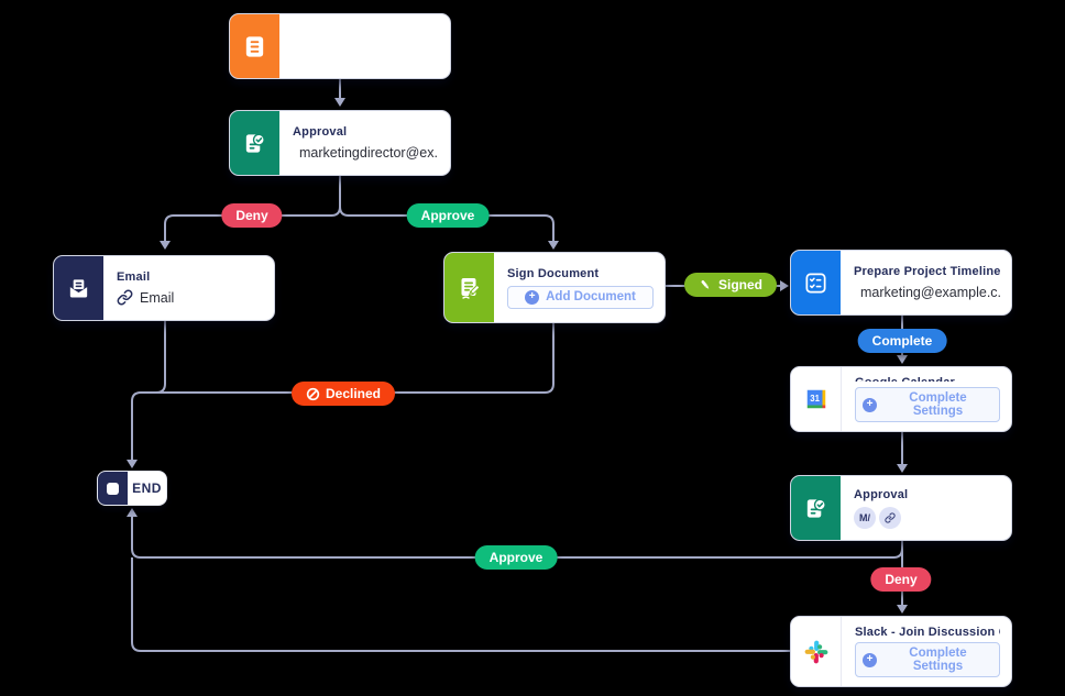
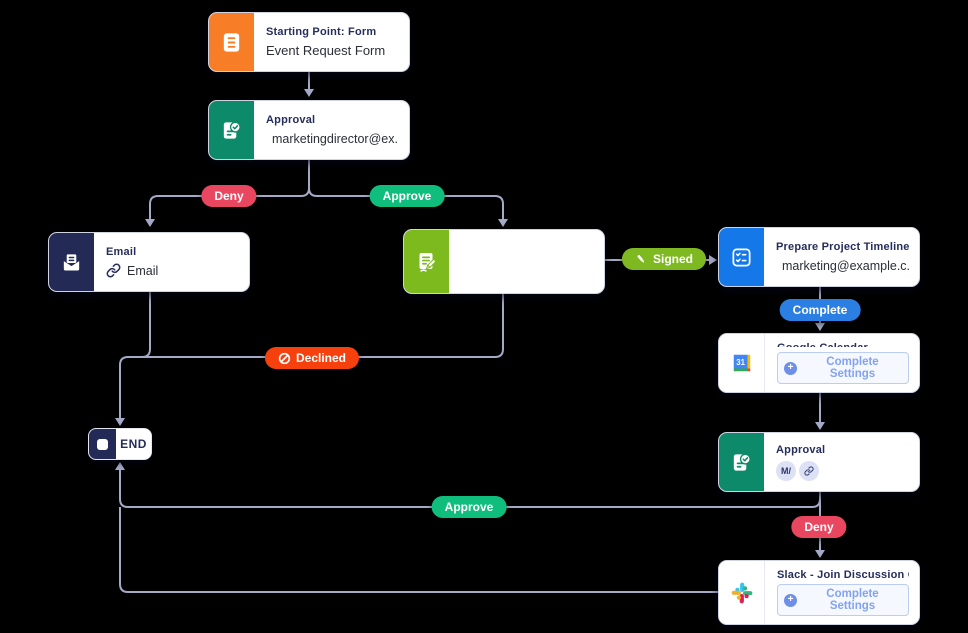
  Deny
  Approve
  Signed
  Complete
  Declined
  Approve
  Deny
+ Starting Point: Form
+ Event Request Form
  Approval
  marketingdirector@ex.
  Email
  Email
- Sign Document
- Add Document
  Prepare Project Timeline
  marketing@example.c.
  31
  Complete Settings
  Approval
  M/
  Slack - Join Discussion
  Complete Settings
  END
